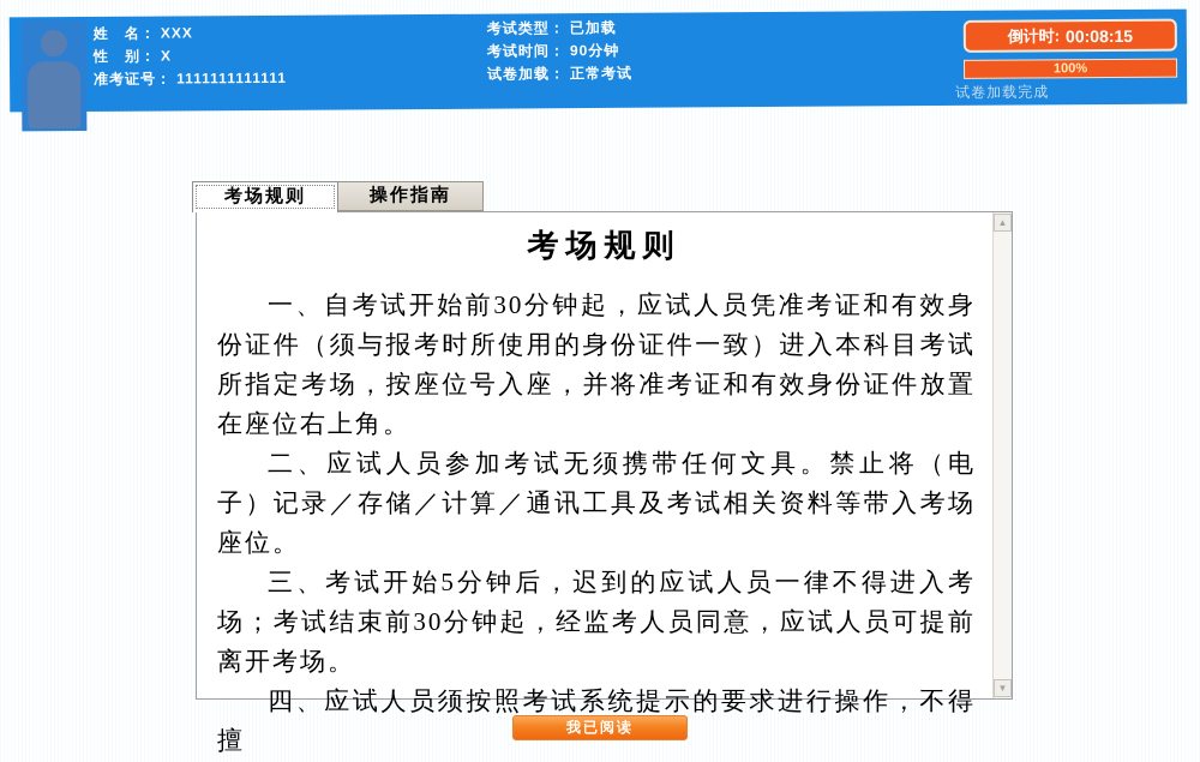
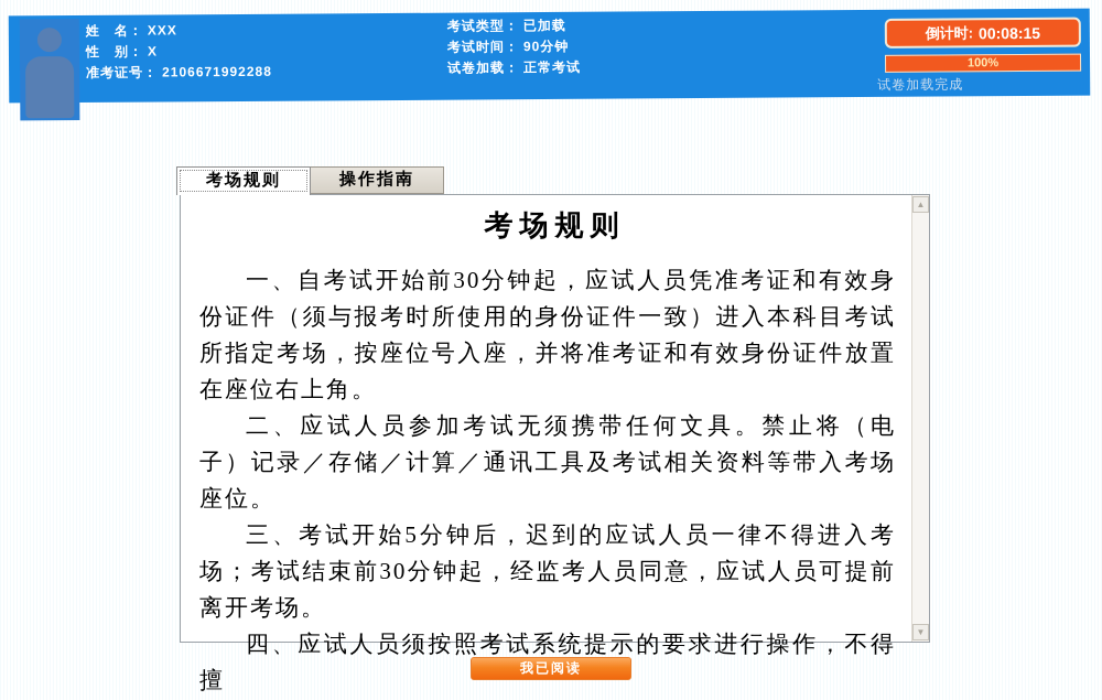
  姓 名： XXX
  性 别： X
- 准考证号： 1111111111111
+ 准考证号： 2106671992288
  考试类型： 已加载
  考试时间： 90分钟
  试卷加载： 正常考试
  倒计时:
  00:08:15
  100%
  试卷加载完成
  考场规则
  操作指南
  考场规则
  一、自考试开始前30分钟起，应试人员凭准考证和有效身份证件（须与报考时所使用的身份证件一致）进入本科目考试所指定考场，按座位号入座，并将准考证和有效身份证件放置在座位右上角。
  二、应试人员参加考试无须携带任何文具。禁止将（电子）记录／存储／计算／通讯工具及考试相关资料等带入考场座位。
  三、考试开始5分钟后，迟到的应试人员一律不得进入考场；考试结束前30分钟起，经监考人员同意，应试人员可提前离开考场。
  四、应试人员须按照考试系统提示的要求进行操作，不得擅
  ▲
  ▼
  我已阅读
